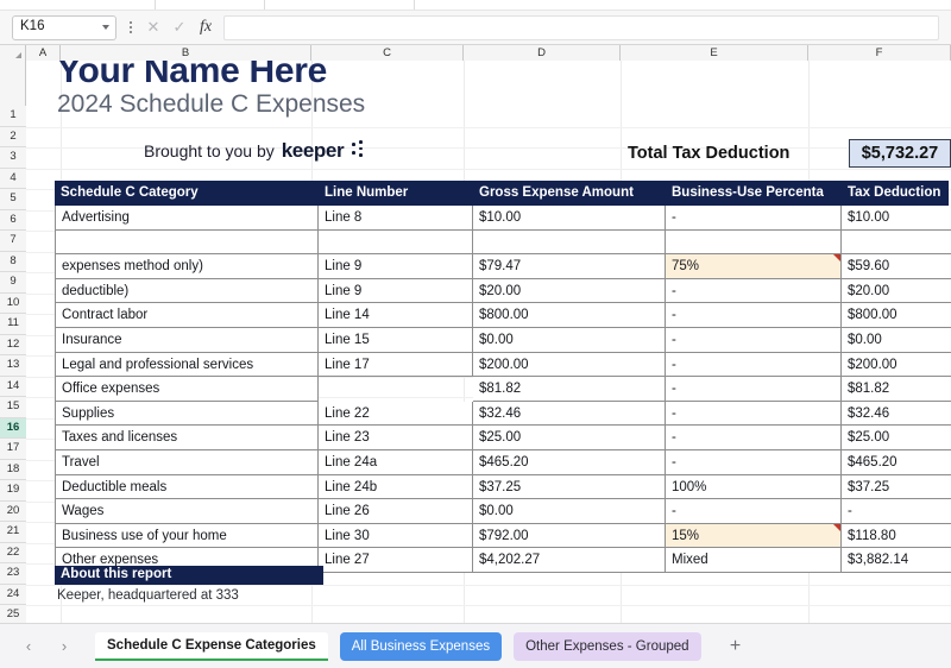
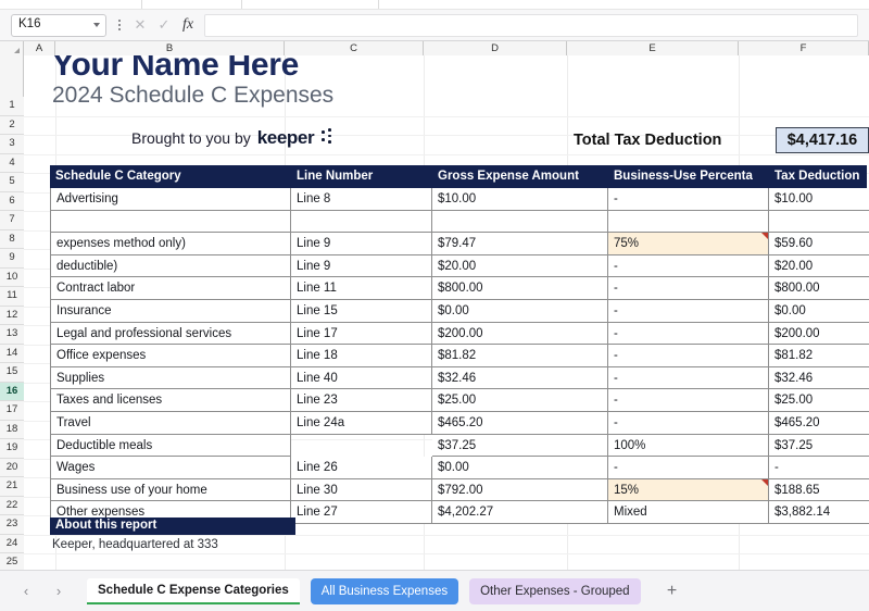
  K16
  ✕
  ✓
  fx
  A
  B
  C
  D
  E
  F
  1
  2
  3
  4
  5
  6
  7
  8
  9
  10
  11
  12
  13
  14
  15
  16
  17
  18
  19
  20
  21
  22
  23
  24
  25
  Your Name Here
  2024 Schedule C Expenses
  Brought to you by
  keeper
  Total Tax Deduction
- $5,732.27
+ $4,417.16
  Schedule C Category
  Line Number
  Gross Expense Amount
  Business-Use Percenta
  Tax Deduction
  Advertising
  Line 8
  $10.00
  -
  $10.00
  expenses method only)
  Line 9
  $79.47
  75%
  $59.60
  deductible)
  Line 9
  $20.00
  -
  $20.00
  Contract labor
- Line 14
+ Line 11
  $800.00
  -
  $800.00
  Insurance
  Line 15
  $0.00
  -
  $0.00
  Legal and professional services
  Line 17
  $200.00
  -
  $200.00
  Office expenses
+ Line 18
  $81.82
  -
  $81.82
  Supplies
- Line 22
+ Line 40
  $32.46
  -
  $32.46
  Taxes and licenses
  Line 23
  $25.00
  -
  $25.00
  Travel
  Line 24a
  $465.20
  -
  $465.20
  Deductible meals
- Line 24b
  $37.25
  100%
  $37.25
  Wages
  Line 26
  $0.00
  -
  -
  Business use of your home
  Line 30
  $792.00
  15%
- $118.80
+ $188.65
  Other expenses
  Line 27
  $4,202.27
  Mixed
  $3,882.14
  About this report
  Keeper, headquartered at 333
  ‹
  ›
  Schedule C Expense Categories
  All Business Expenses
  Other Expenses - Grouped
  +
